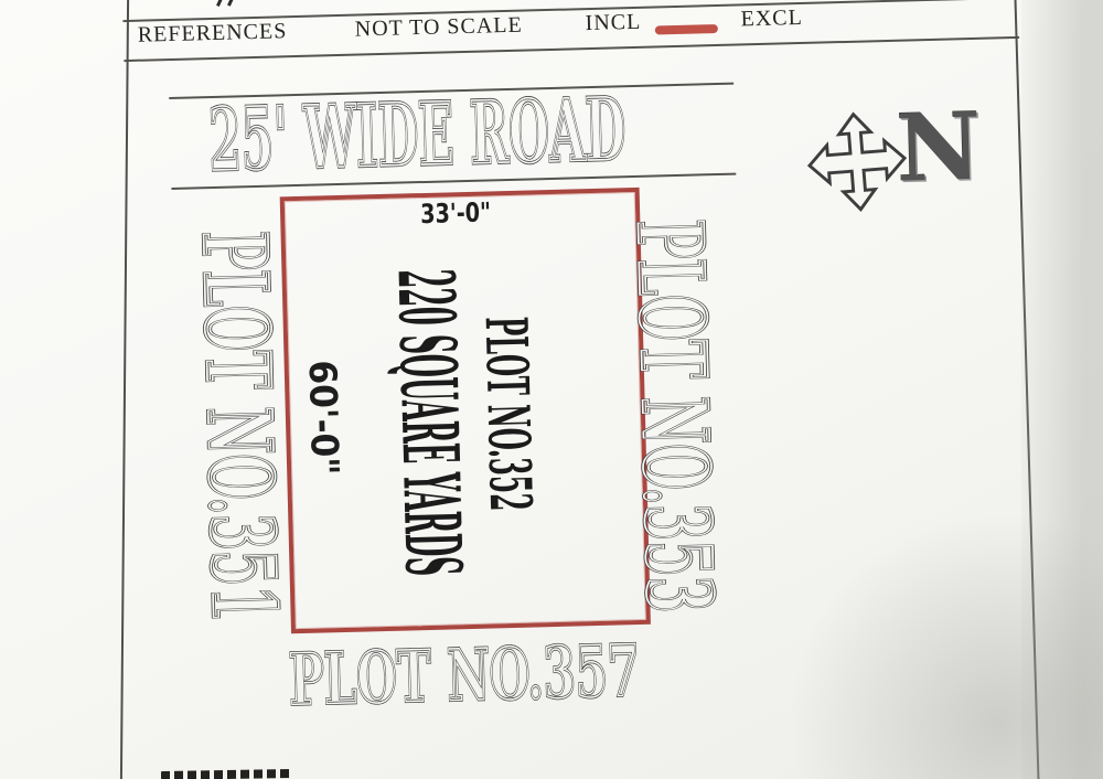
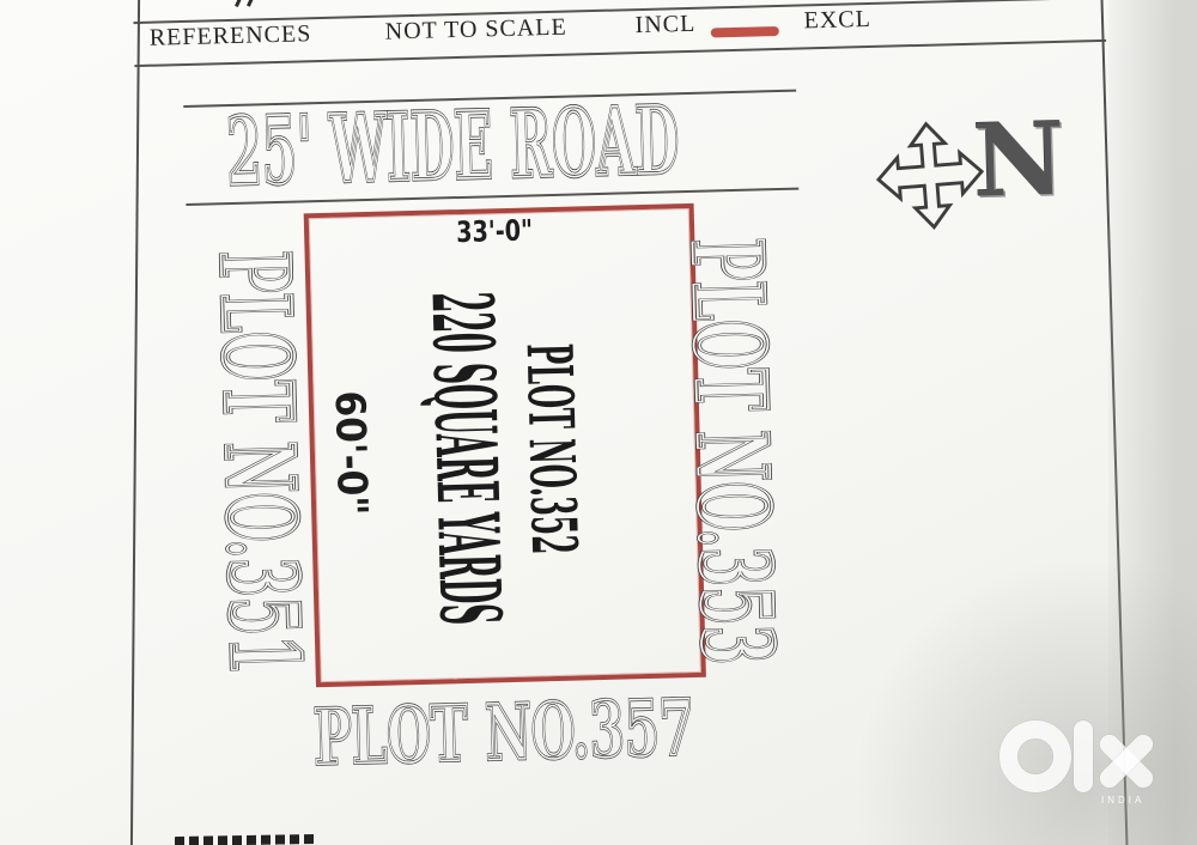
+ INDIA
